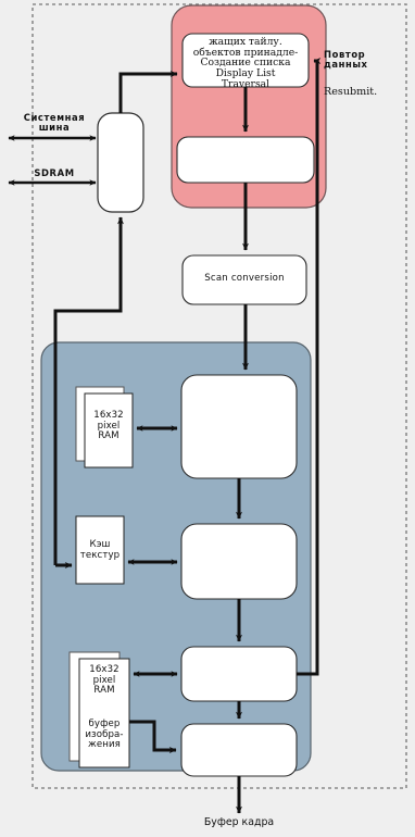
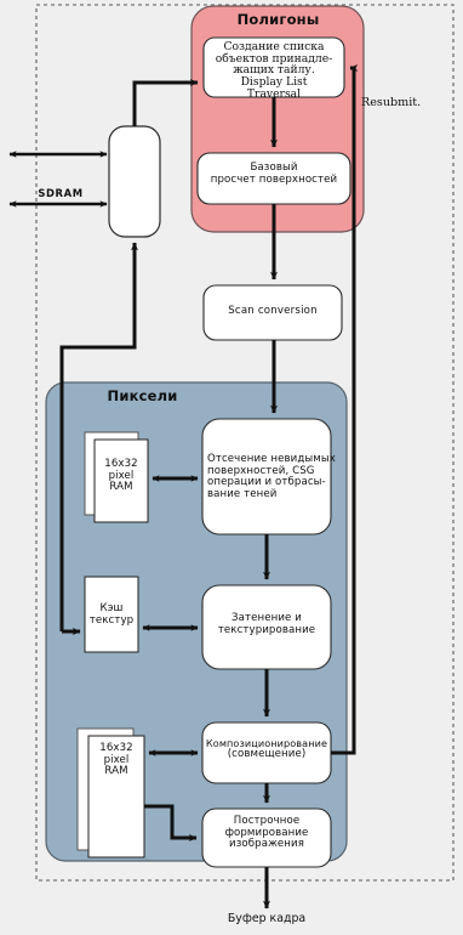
+ Полигоны
+ Пиксели
- жащих тайлу.
+ Создание списка
  объектов принадле-
- Создание списка
+ жащих тайлу.
  Display List
  Traversal
+ Базовый
+ просчет поверхностей
  Scan conversion
+ Отсечение невидымых
+ поверхностей, CSG
+ операции и отбрасы-
+ вание теней
+ Затенение и
+ текстурирование
+ Композиционирование
+ (совмещение)
+ Построчное
+ формирование
+ изображения
  16x32
  pixel
  RAM
  Кэш
  текстур
  16x32
  pixel
  RAM
- буфер
- изобра-
- жения
- Системная
- шина
  SDRAM
- Повтор
- данных
  Resubmit.
  Буфер кадра
